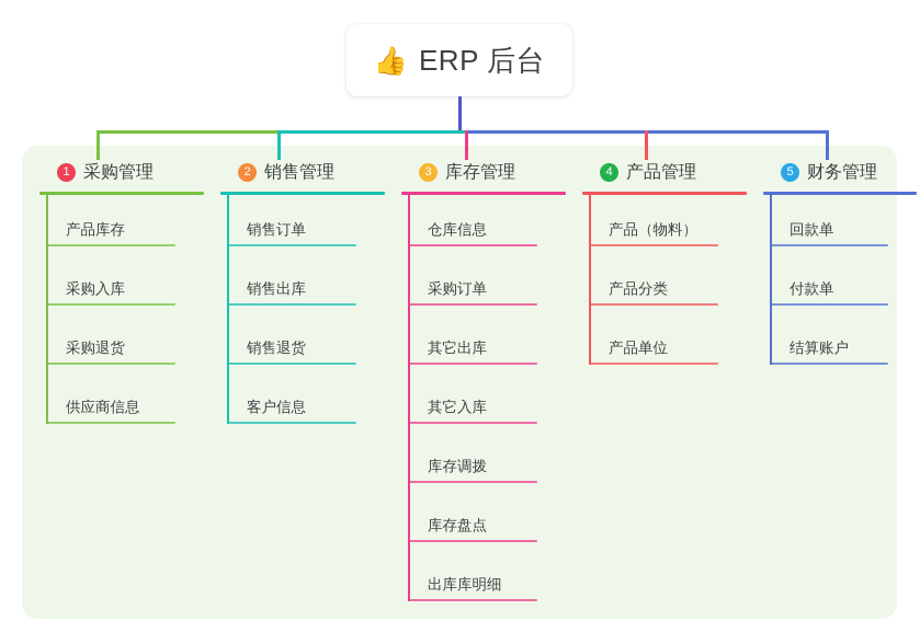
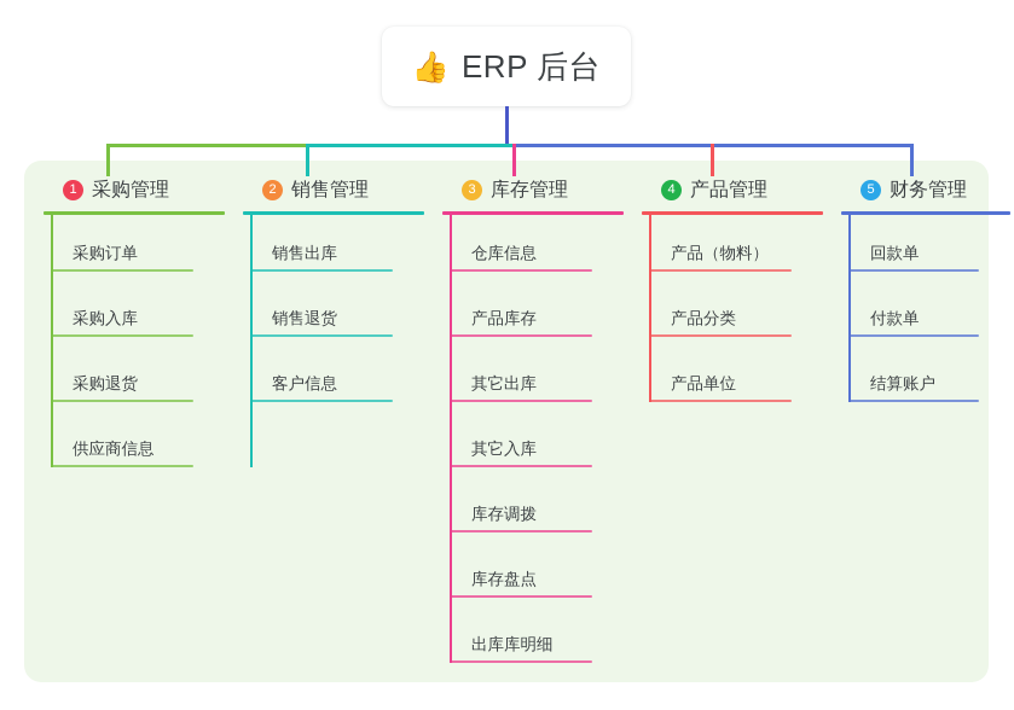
  👍
  ERP 后台
  1
  采购管理
- 产品库存
+ 采购订单
  采购入库
  采购退货
  供应商信息
  2
  销售管理
- 销售订单
  销售出库
  销售退货
  客户信息
  3
  库存管理
  仓库信息
- 采购订单
+ 产品库存
  其它出库
  其它入库
  库存调拨
  库存盘点
  出库库明细
  4
  产品管理
  产品（物料）
  产品分类
  产品单位
  5
  财务管理
  回款单
  付款单
  结算账户
